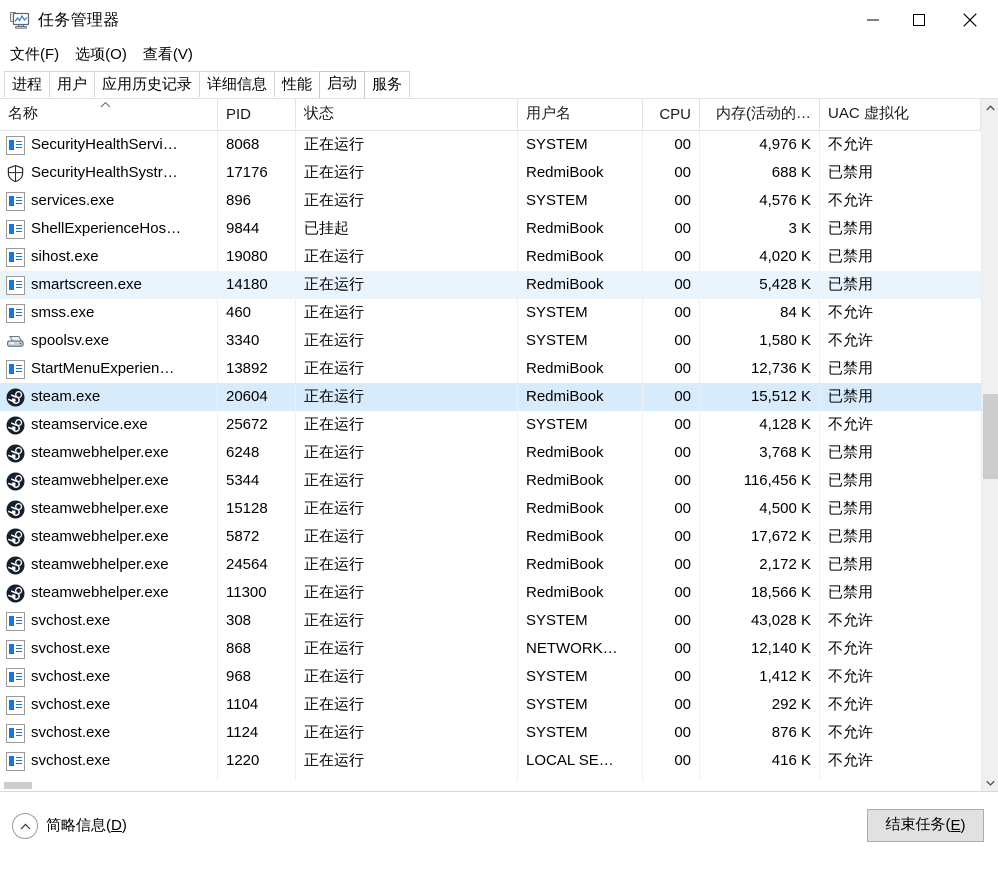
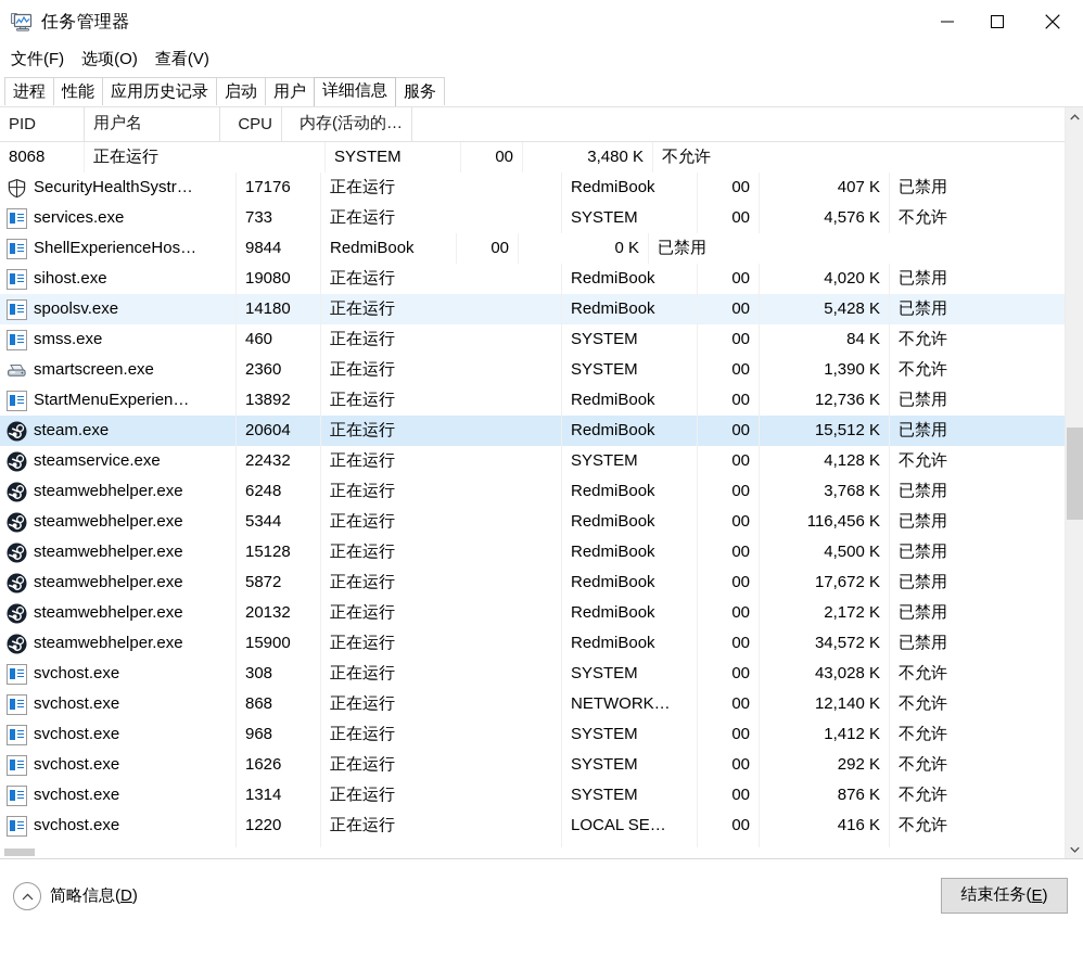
  任务管理器
  文件(F)
  选项(O)
  查看(V)
  进程
- 用户
+ 性能
  应用历史记录
- 详细信息
+ 启动
- 性能
+ 用户
- 启动
+ 详细信息
  服务
- 名称
  PID
- 状态
  用户名
  CPU
  内存(活动的…
- UAC 虚拟化
- SecurityHealthServi…
  8068
  正在运行
  SYSTEM
  00
- 4,976 K
+ 3,480 K
  不允许
  SecurityHealthSystr…
  17176
  正在运行
  RedmiBook
  00
- 688 K
+ 407 K
  已禁用
  services.exe
- 896
+ 733
  正在运行
  SYSTEM
  00
  4,576 K
  不允许
  ShellExperienceHos…
  9844
- 已挂起
  RedmiBook
  00
- 3 K
+ 0 K
  已禁用
  sihost.exe
  19080
  正在运行
  RedmiBook
  00
  4,020 K
  已禁用
- smartscreen.exe
+ spoolsv.exe
  14180
  正在运行
  RedmiBook
  00
  5,428 K
  已禁用
  smss.exe
  460
  正在运行
  SYSTEM
  00
  84 K
  不允许
- spoolsv.exe
+ smartscreen.exe
- 3340
+ 2360
  正在运行
  SYSTEM
  00
- 1,580 K
+ 1,390 K
  不允许
  StartMenuExperien…
  13892
  正在运行
  RedmiBook
  00
  12,736 K
  已禁用
  steam.exe
  20604
  正在运行
  RedmiBook
  00
  15,512 K
  已禁用
  steamservice.exe
- 25672
+ 22432
  正在运行
  SYSTEM
  00
  4,128 K
  不允许
  steamwebhelper.exe
  6248
  正在运行
  RedmiBook
  00
  3,768 K
  已禁用
  steamwebhelper.exe
  5344
  正在运行
  RedmiBook
  00
  116,456 K
  已禁用
  steamwebhelper.exe
  15128
  正在运行
  RedmiBook
  00
  4,500 K
  已禁用
  steamwebhelper.exe
  5872
  正在运行
  RedmiBook
  00
  17,672 K
  已禁用
  steamwebhelper.exe
- 24564
+ 20132
  正在运行
  RedmiBook
  00
  2,172 K
  已禁用
  steamwebhelper.exe
- 11300
+ 15900
  正在运行
  RedmiBook
  00
- 18,566 K
+ 34,572 K
  已禁用
  svchost.exe
  308
  正在运行
  SYSTEM
  00
  43,028 K
  不允许
  svchost.exe
  868
  正在运行
  NETWORK…
  00
  12,140 K
  不允许
  svchost.exe
  968
  正在运行
  SYSTEM
  00
  1,412 K
  不允许
  svchost.exe
- 1104
+ 1626
  正在运行
  SYSTEM
  00
  292 K
  不允许
  svchost.exe
- 1124
+ 1314
  正在运行
  SYSTEM
  00
  876 K
  不允许
  svchost.exe
  1220
  正在运行
  LOCAL SE…
  00
  416 K
  不允许
  简略信息(D)
  结束任务(
  E
  )
